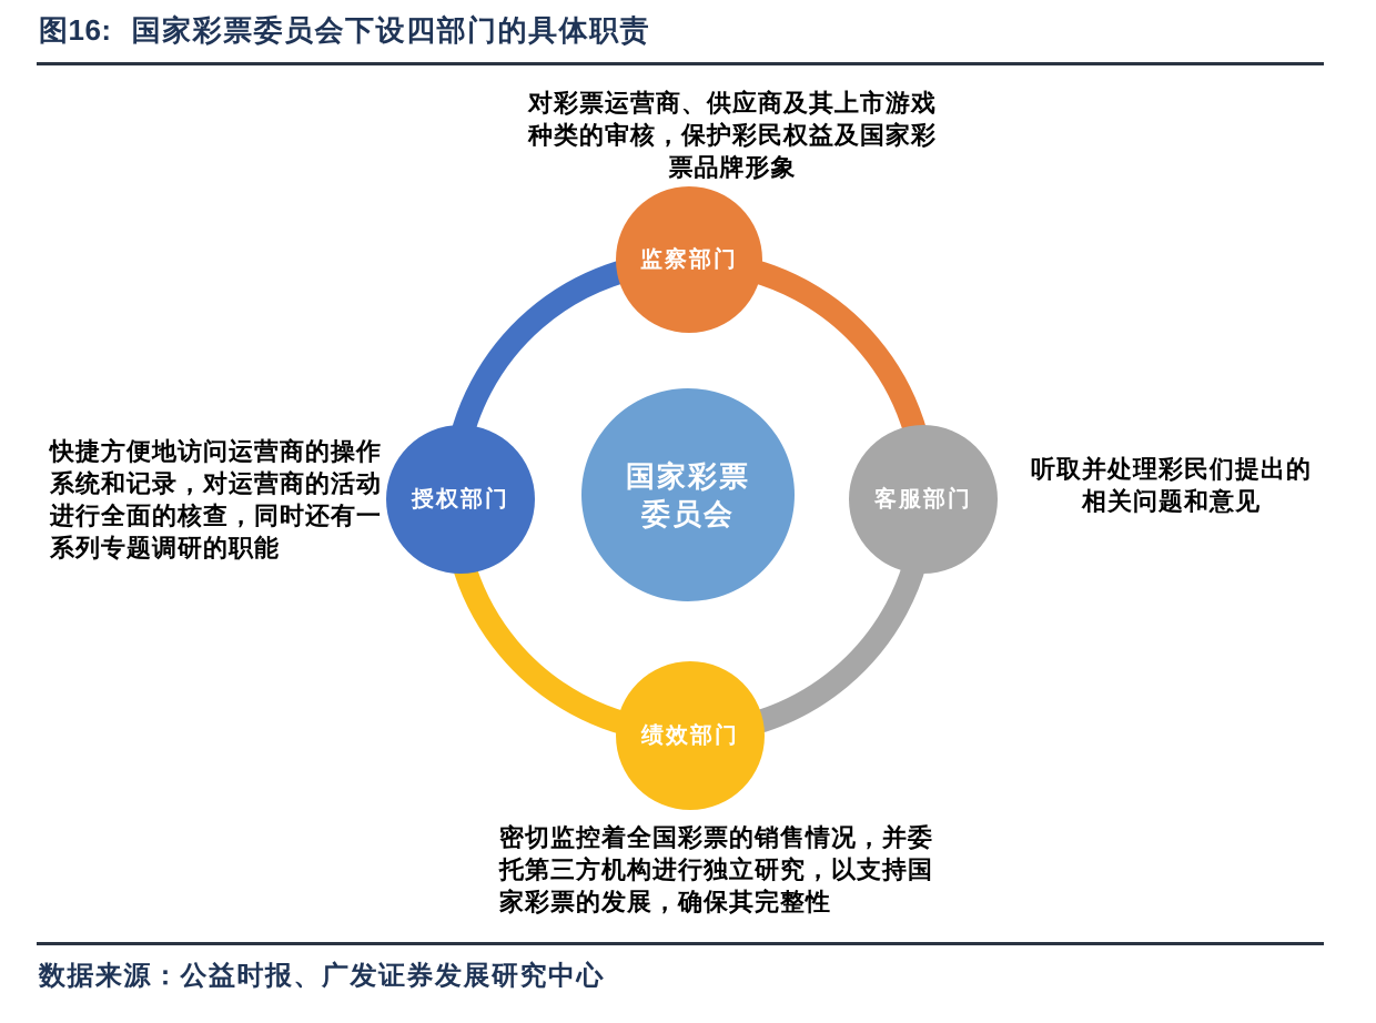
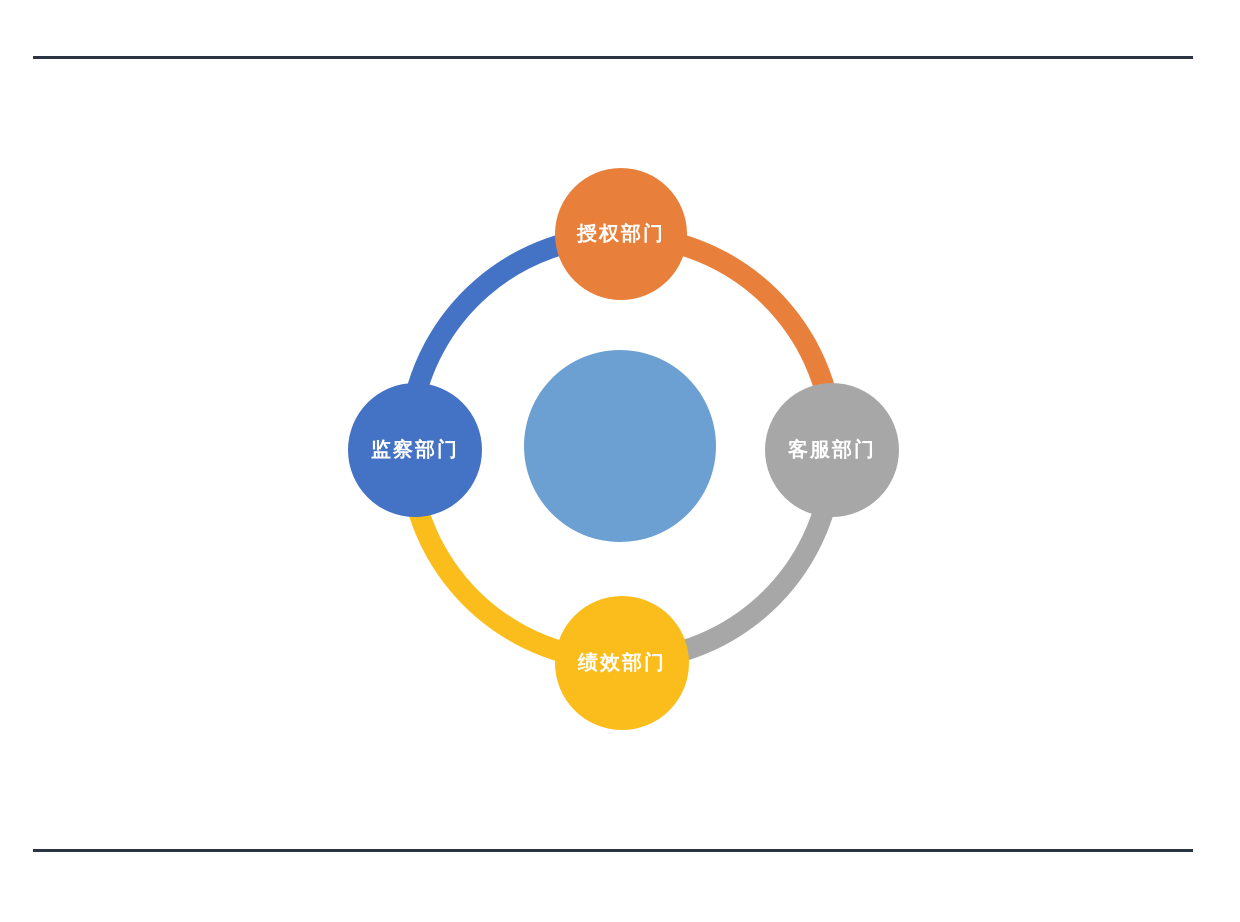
- 图16:
- 国家彩票委员会下设四部门的具体职责
- 国家彩票
- 委员会
- 监察部门
+ 授权部门
  客服部门
  绩效部门
- 授权部门
+ 监察部门
- 对彩票运营商、供应商及其上市游戏种类的审核，保护彩民权益及国家彩票品牌形象
- 听取并处理彩民们提出的相关问题和意见
- 密切监控着全国彩票的销售情况，并委托第三方机构进行独立研究，以支持国家彩票的发展，确保其完整性
- 快捷方便地访问运营商的操作系统和记录，对运营商的活动进行全面的核查，同时还有一系列专题调研的职能
- 数据来源：公益时报、广发证券发展研究中心
